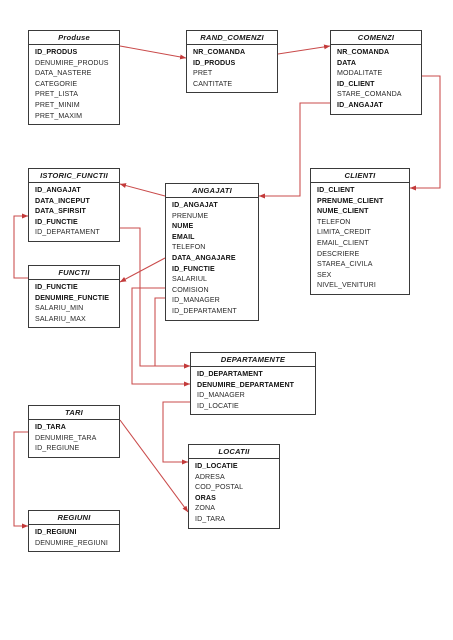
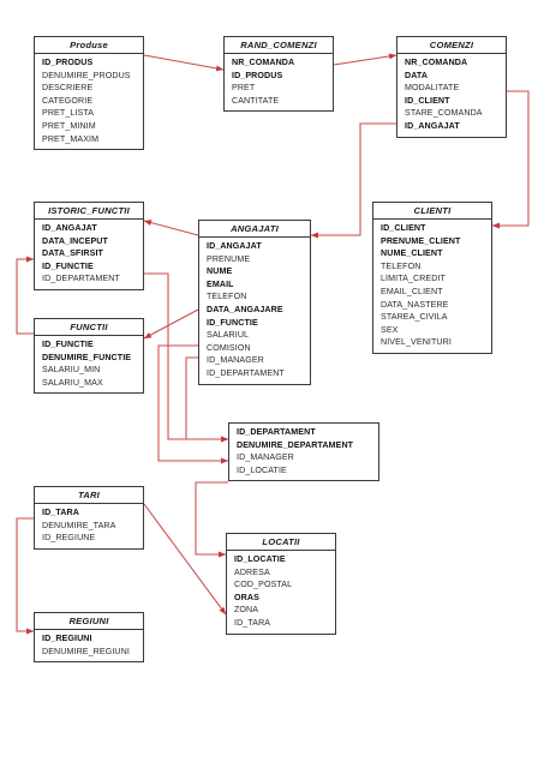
  Produse
  ID_PRODUS
- DATA_NASTERE
+ DESCRIERE
  CATEGORIE
  PRET_LISTA
  PRET_MINIM
  PRET_MAXIM
  RAND_COMENZI
  NR_COMANDA
  PRET
  CANTITATE
  COMENZI
  NR_COMANDA
  MODALITATE
  ID_CLIENT
  STARE_COMANDA
  ID_ANGAJAT
  ISTORIC_FUNCTII
  ID_ANGAJAT
  DATA_INCEPUT
  DATA_SFIRSIT
  ID_FUNCTIE
  ID_DEPARTAMENT
  ANGAJATI
  ID_ANGAJAT
  PRENUME
  NUME
  EMAIL
  TELEFON
  DATA_ANGAJARE
  ID_FUNCTIE
  SALARIUL
  COMISION
  ID_MANAGER
  ID_DEPARTAMENT
  CLIENTI
  ID_CLIENT
  PRENUME_CLIENT
  NUME_CLIENT
  TELEFON
  LIMITA_CREDIT
  EMAIL_CLIENT
- DESCRIERE
+ DATA_NASTERE
  STAREA_CIVILA
  SEX
  NIVEL_VENITURI
  FUNCTII
  ID_FUNCTIE
  DENUMIRE_FUNCTIE
  SALARIU_MIN
  SALARIU_MAX
- DEPARTAMENTE
  ID_DEPARTAMENT
  DENUMIRE_DEPARTAMENT
  ID_MANAGER
  ID_LOCATIE
  TARI
  ID_TARA
  DENUMIRE_TARA
  ID_REGIUNE
  LOCATII
  ID_LOCATIE
  ADRESA
  COD_POSTAL
  ORAS
  ZONA
  ID_TARA
  REGIUNI
  ID_REGIUNI
  DENUMIRE_REGIUNI
